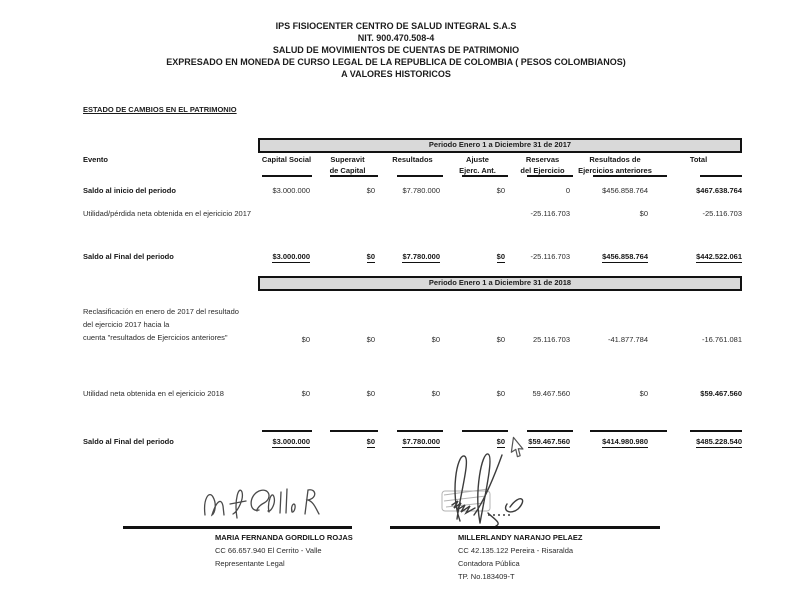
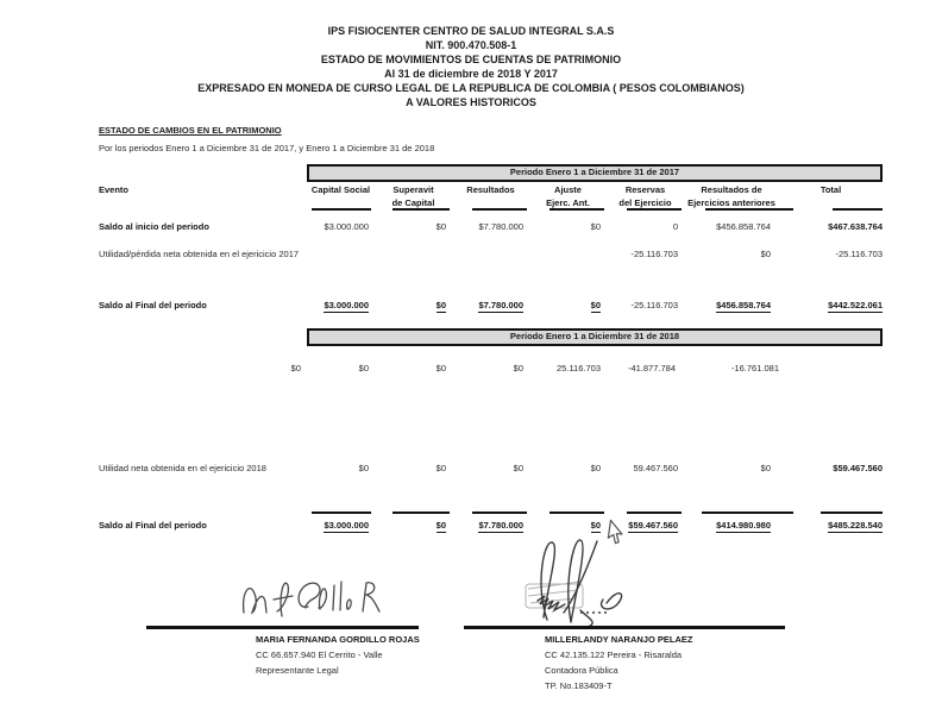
  IPS FISIOCENTER CENTRO DE SALUD INTEGRAL S.A.S
- NIT. 900.470.508-4
+ NIT. 900.470.508-1
- SALUD DE MOVIMIENTOS DE CUENTAS DE PATRIMONIO
+ ESTADO DE MOVIMIENTOS DE CUENTAS DE PATRIMONIO
+ Al 31 de diciembre de 2018 Y 2017
  EXPRESADO EN MONEDA DE CURSO LEGAL DE LA REPUBLICA DE COLOMBIA ( PESOS COLOMBIANOS)
  A VALORES HISTORICOS
  ESTADO DE CAMBIOS EN EL PATRIMONIO
+ Por los periodos Enero 1 a Diciembre 31 de 2017, y Enero 1 a Diciembre 31 de 2018
  Periodo Enero 1 a Diciembre 31 de 2017
  Evento
  Capital Social
  Superavit
  de Capital
  Resultados
  Ajuste
  Ejerc. Ant.
  Reservas
  del Ejercicio
  Resultados de
  Ejercicios anteriores
  Total
  Saldo al inicio del periodo
  $3.000.000
  $0
  $7.780.000
  $0
  0
  $456.858.764
  $467.638.764
  Utilidad/pérdida neta obtenida en el ejericicio 2017
  -25.116.703
  $0
  -25.116.703
  Saldo al Final del periodo
  $3.000.000
  $0
  $7.780.000
  $0
  -25.116.703
  $456.858.764
  $442.522.061
  Periodo Enero 1 a Diciembre 31 de 2018
- Reclasificación en enero de 2017 del resultado
- del ejercicio 2017 hacia la
- cuenta "resultados de Ejercicios anteriores"
  $0
  $0
  $0
  $0
  25.116.703
  -41.877.784
  -16.761.081
  Utilidad neta obtenida en el ejericicio 2018
  $0
  $0
  $0
  $0
  59.467.560
  $0
  $59.467.560
  Saldo al Final del periodo
  $3.000.000
  $0
  $7.780.000
  $0
  $59.467.560
  $414.980.980
  $485.228.540
  MARIA FERNANDA GORDILLO ROJAS
  CC 66.657.940 El Cerrito - Valle
  Representante Legal
  MILLERLANDY NARANJO PELAEZ
  CC 42.135.122 Pereira - Risaralda
  Contadora Pública
  TP. No.183409-T
